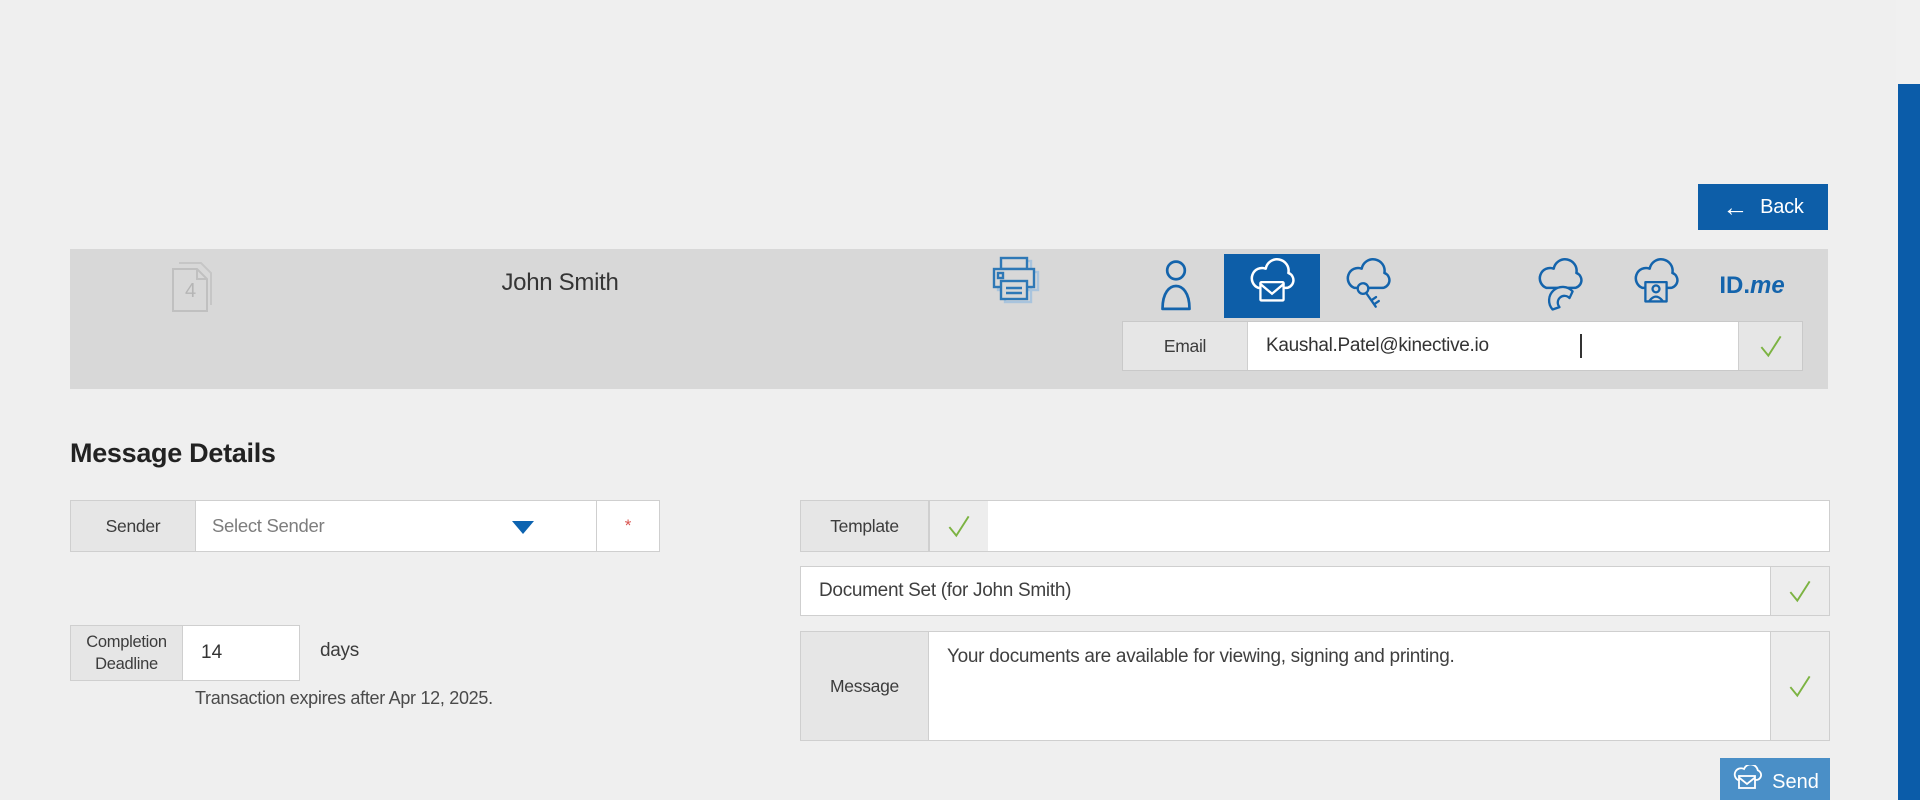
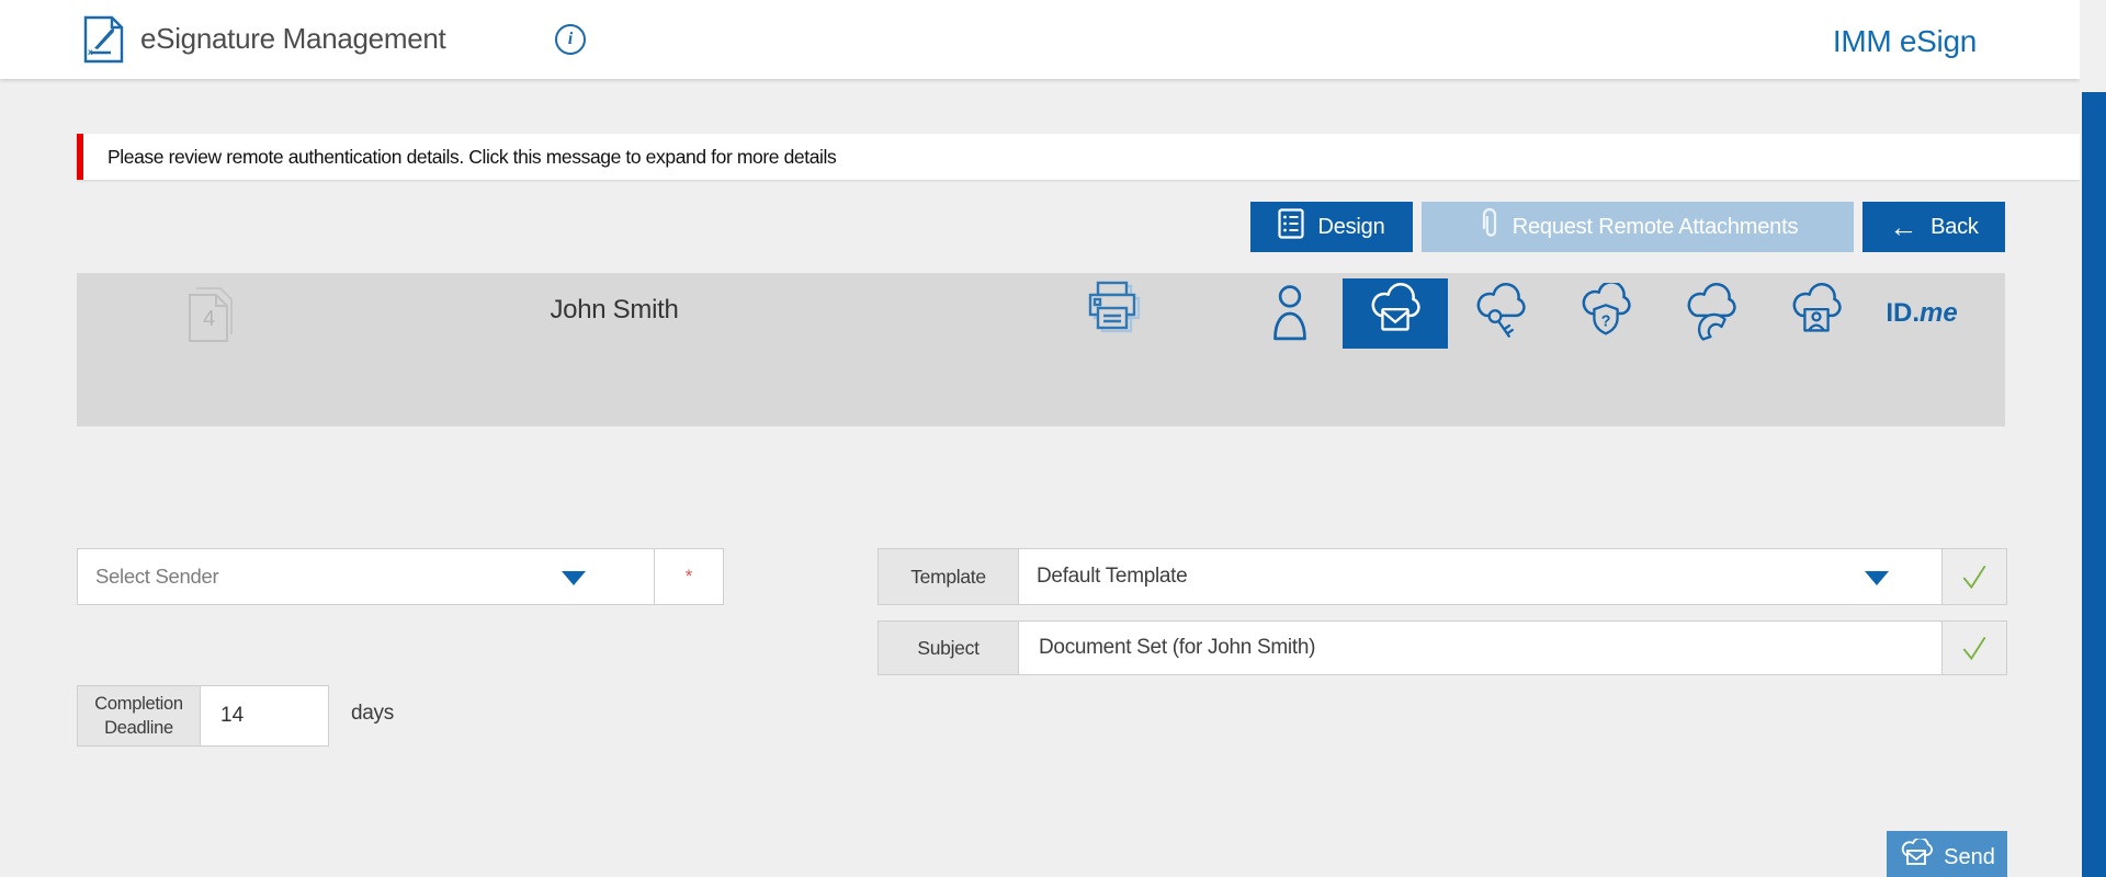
+ x
+ eSignature Management
+ i
+ IMM eSign
+ Please review remote authentication details. Click this message to expand for more details
+ Design
+ Request Remote Attachments
  ←
  Back
  4
  John Smith
+ ?
  ID.me
- Email
- Kaushal.Patel@kinective.io
- Message Details
- Sender
  Select Sender
  *
  Completion
  Deadline
  14
  days
- Transaction expires after Apr 12, 2025.
  Template
+ Default Template
+ Subject
  Document Set (for John Smith)
- Message
- Your documents are available for viewing, signing and printing.
  Send
